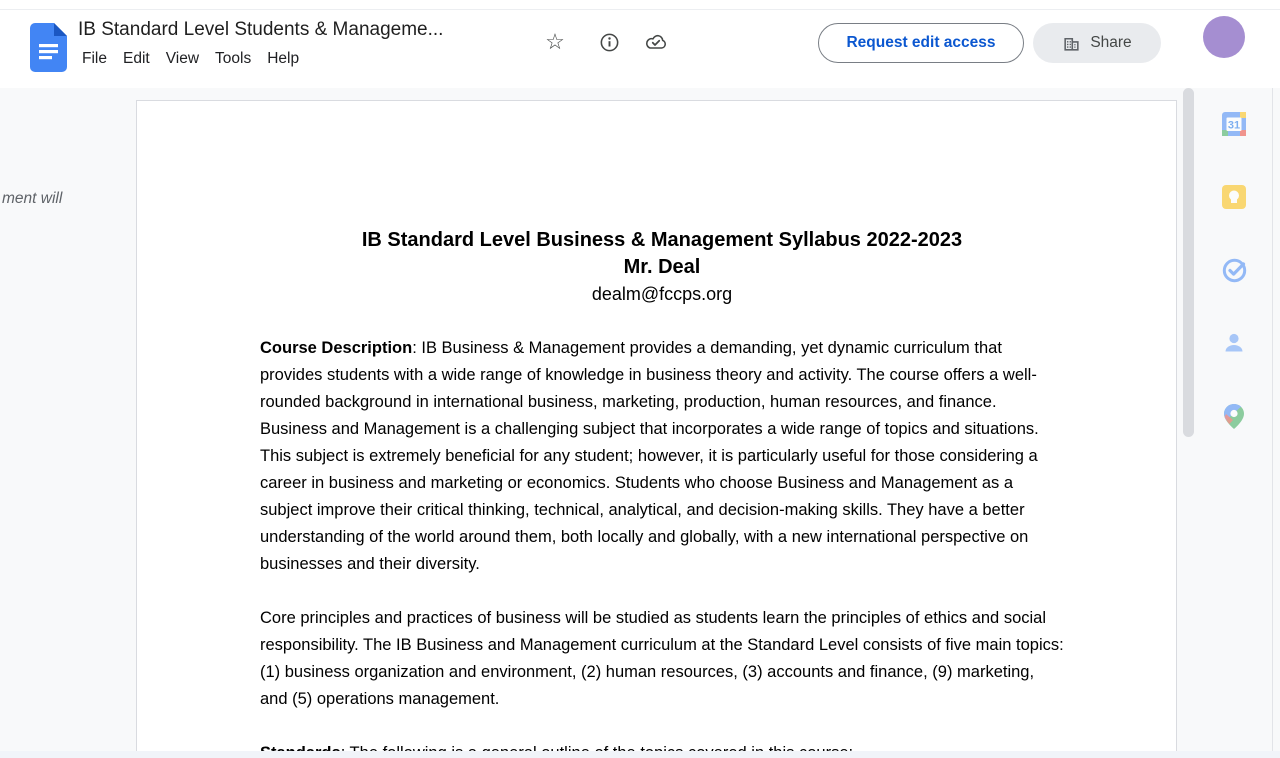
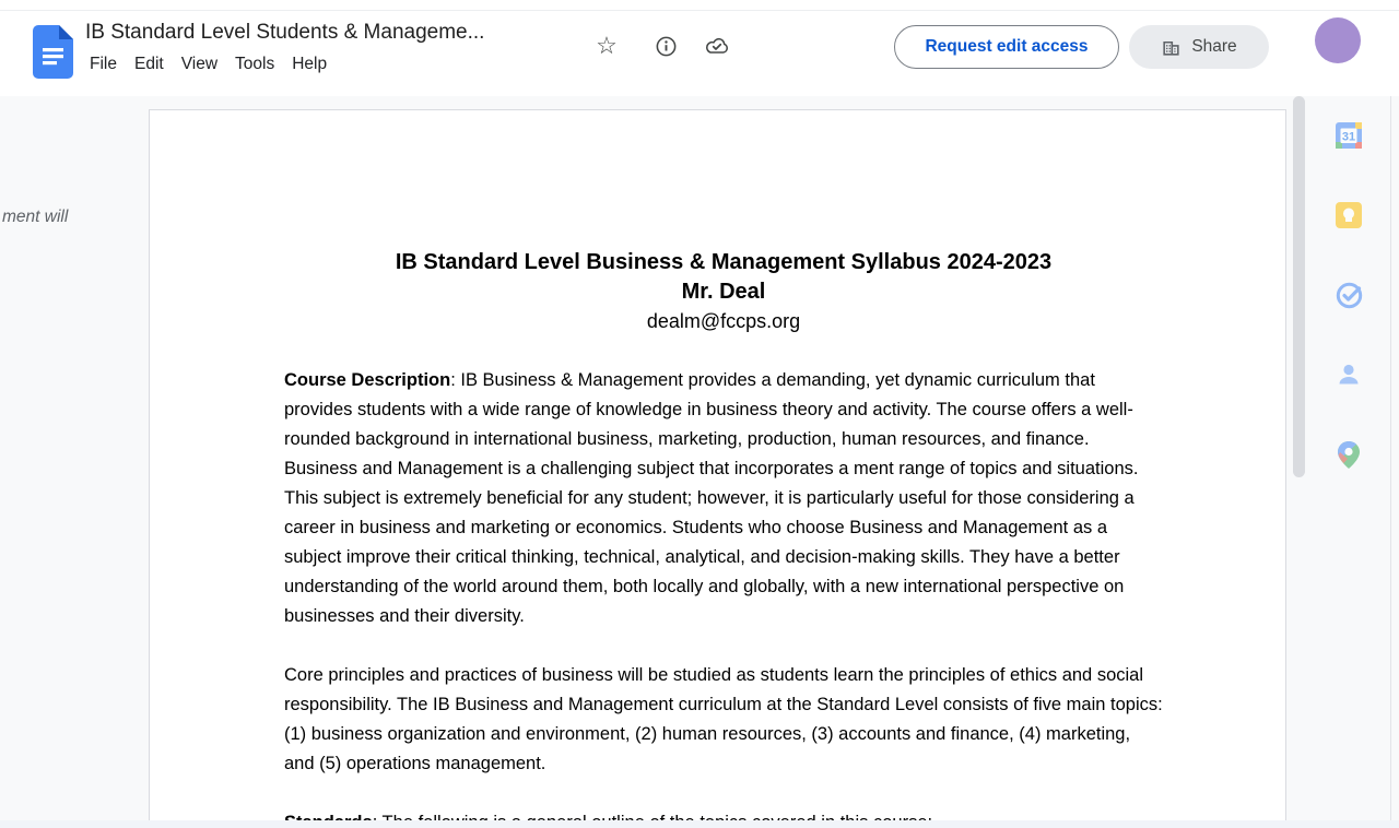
  IB Standard Level Students & Manageme...
  ☆
  File
  Edit
  View
  Tools
  Help
  Request edit access
  Share
  ment will
- IB Standard Level Business & Management Syllabus 2022-2023
+ IB Standard Level Business & Management Syllabus 2024-2023
  Mr. Deal
  dealm@fccps.org
- Course Description: IB Business & Management provides a demanding, yet dynamic curriculum that provides students with a wide range of knowledge in business theory and activity. The course offers a well-rounded background in international business, marketing, production, human resources, and finance. Business and Management is a challenging subject that incorporates a wide range of topics and situations. This subject is extremely beneficial for any student; however, it is particularly useful for those considering a career in business and marketing or economics. Students who choose Business and Management as a subject improve their critical thinking, technical, analytical, and decision-making skills. They have a better understanding of the world around them, both locally and globally, with a new international perspective on businesses and their diversity.
+ Course Description: IB Business & Management provides a demanding, yet dynamic curriculum that provides students with a wide range of knowledge in business theory and activity. The course offers a well-rounded background in international business, marketing, production, human resources, and finance. Business and Management is a challenging subject that incorporates a ment range of topics and situations. This subject is extremely beneficial for any student; however, it is particularly useful for those considering a career in business and marketing or economics. Students who choose Business and Management as a subject improve their critical thinking, technical, analytical, and decision-making skills. They have a better understanding of the world around them, both locally and globally, with a new international perspective on businesses and their diversity.
- Core principles and practices of business will be studied as students learn the principles of ethics and social responsibility. The IB Business and Management curriculum at the Standard Level consists of five main topics: (1) business organization and environment, (2) human resources, (3) accounts and finance, (9) marketing, and (5) operations management.
+ Core principles and practices of business will be studied as students learn the principles of ethics and social responsibility. The IB Business and Management curriculum at the Standard Level consists of five main topics: (1) business organization and environment, (2) human resources, (3) accounts and finance, (4) marketing, and (5) operations management.
  31
